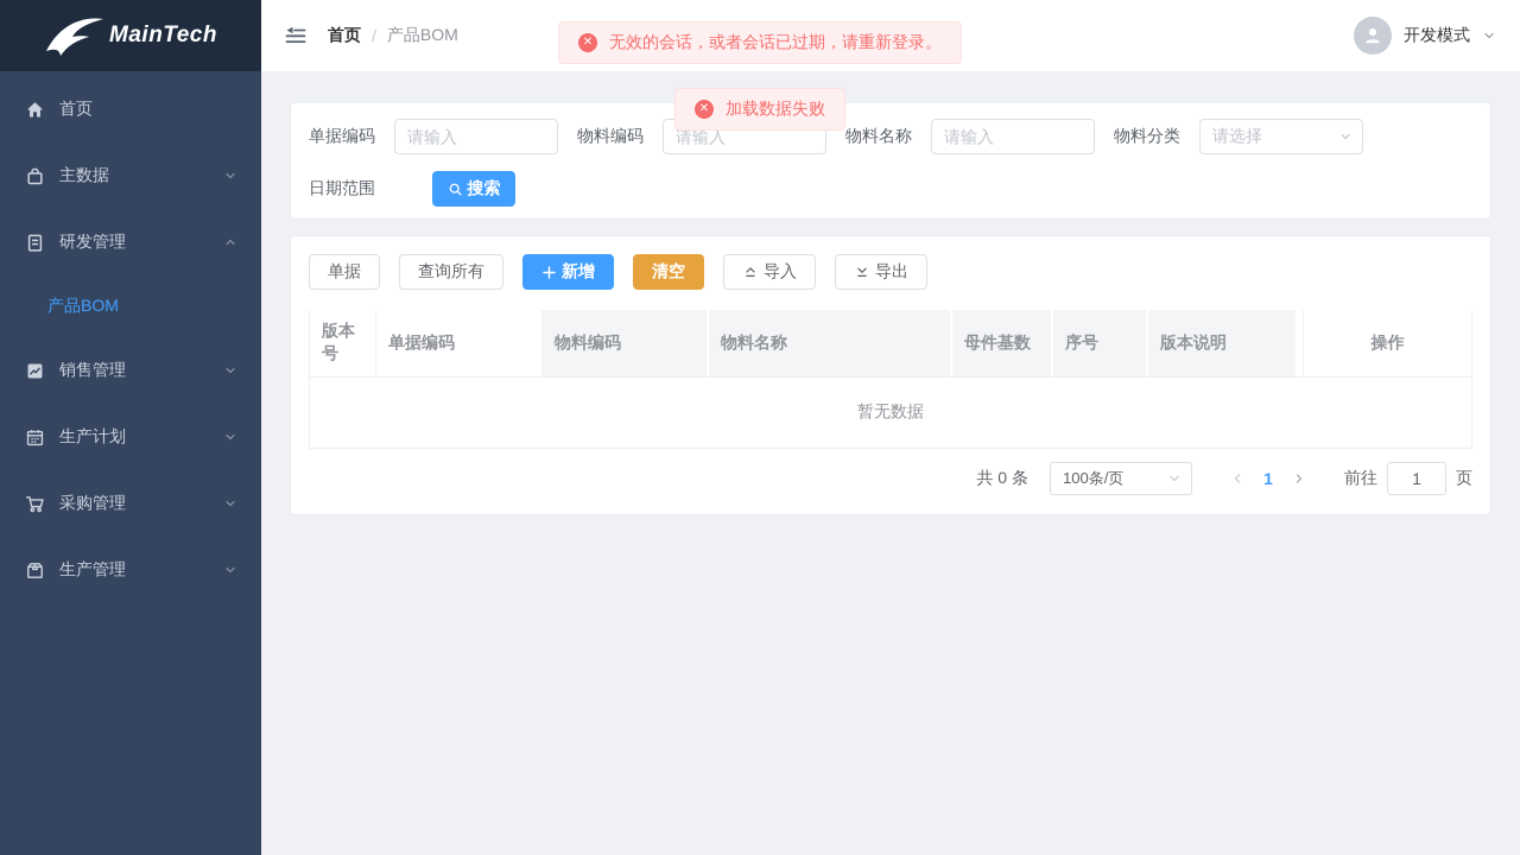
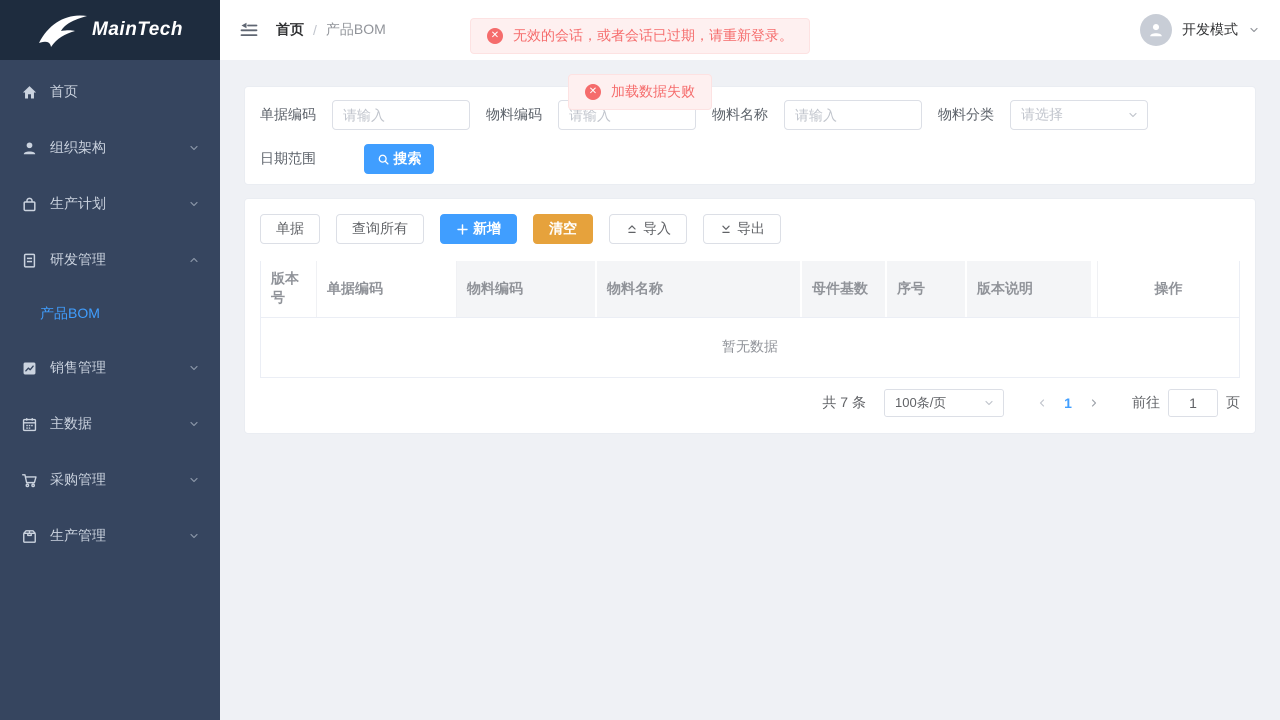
  MainTech
  首页
+ 组织架构
- 主数据
+ 生产计划
  研发管理
  产品BOM
  销售管理
- 生产计划
+ 主数据
  采购管理
  生产管理
  首页
  /
  产品BOM
  开发模式
  ✕
  无效的会话，或者会话已过期，请重新登录。
  ✕
  加载数据失败
  单据编码
  请输入
  物料编码
  请输入
  物料名称
  请输入
  物料分类
  请选择
  日期范围
  搜索
  单据
  查询所有
  新增
  清空
  导入
  导出
  版本号
  单据编码
  物料编码
  物料名称
  母件基数
  序号
  版本说明
  操作
  暂无数据
- 共 0 条
+ 共 7 条
  100条/页
  1
  前往
  1
  页
